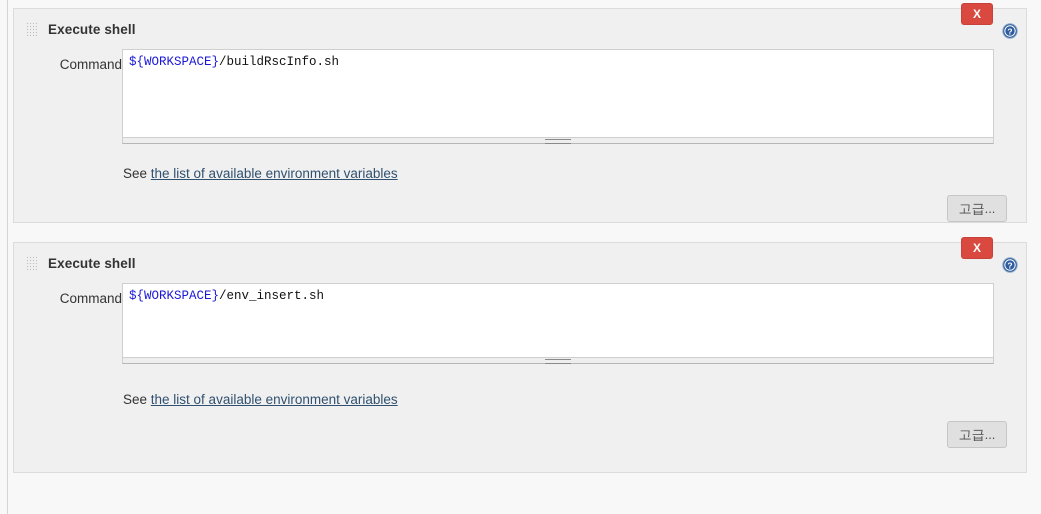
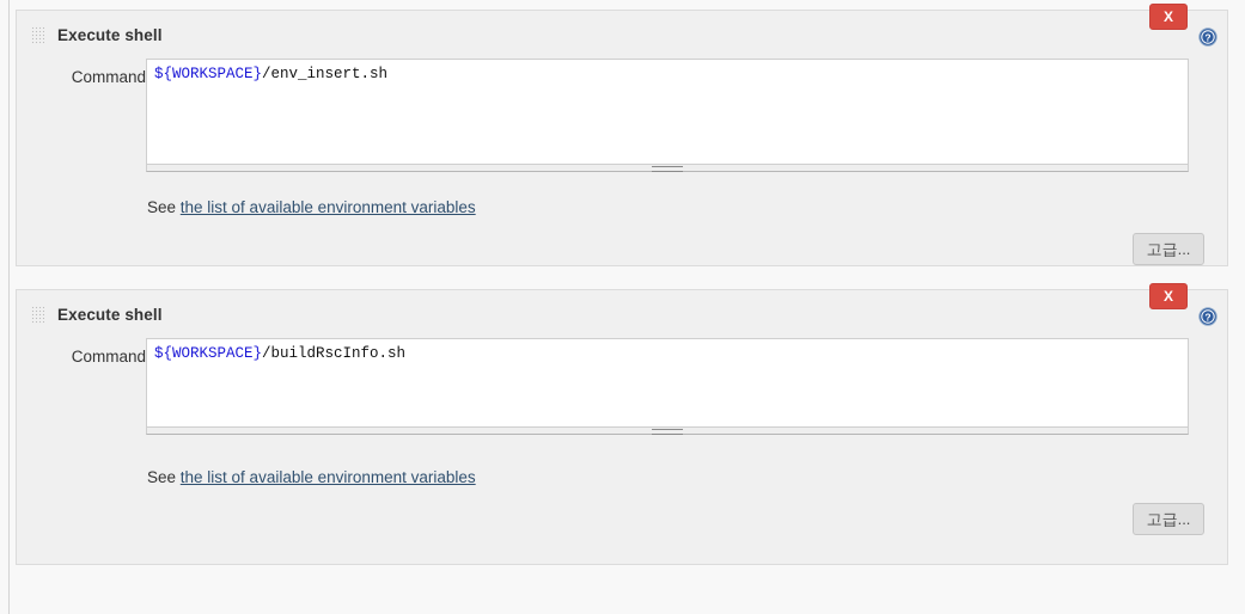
  Execute shell
  Command
- ${WORKSPACE}/buildRscInfo.sh
+ ${WORKSPACE}/env_insert.sh
  See the list of available environment variables
  고급...
  X
  ?
  Execute shell
  Command
- ${WORKSPACE}/env_insert.sh
+ ${WORKSPACE}/buildRscInfo.sh
  See the list of available environment variables
  고급...
  X
  ?
